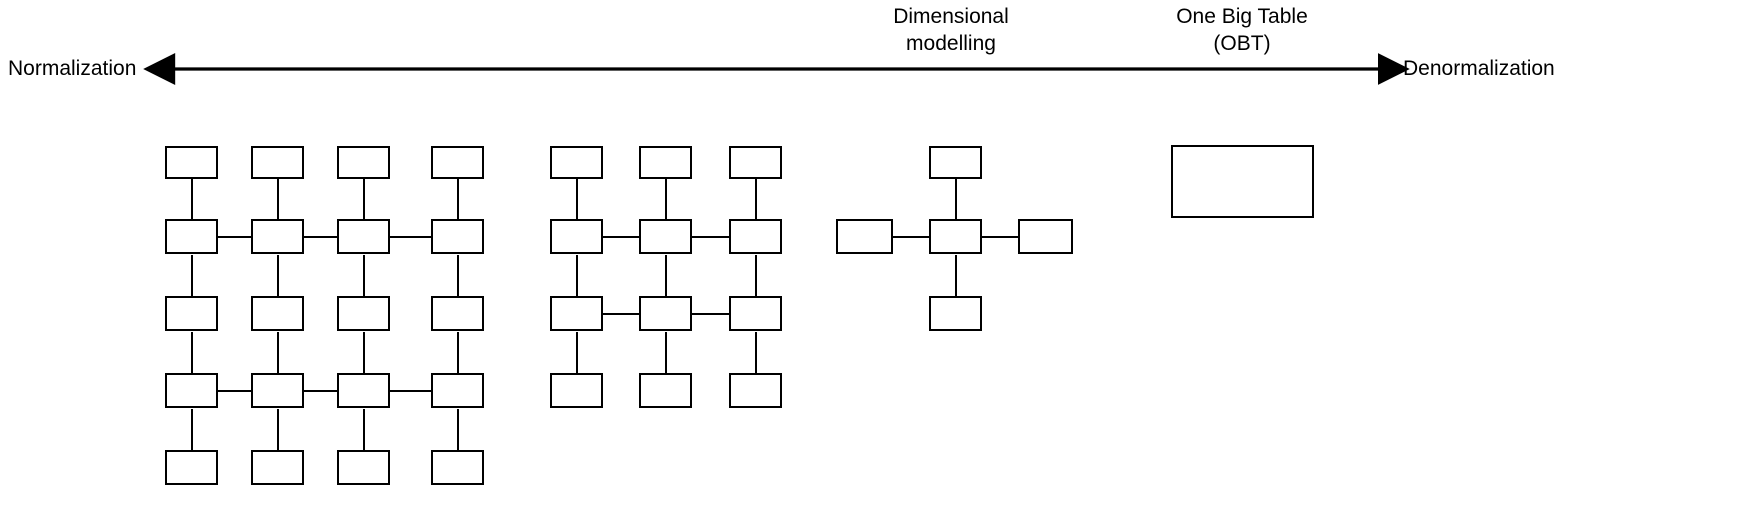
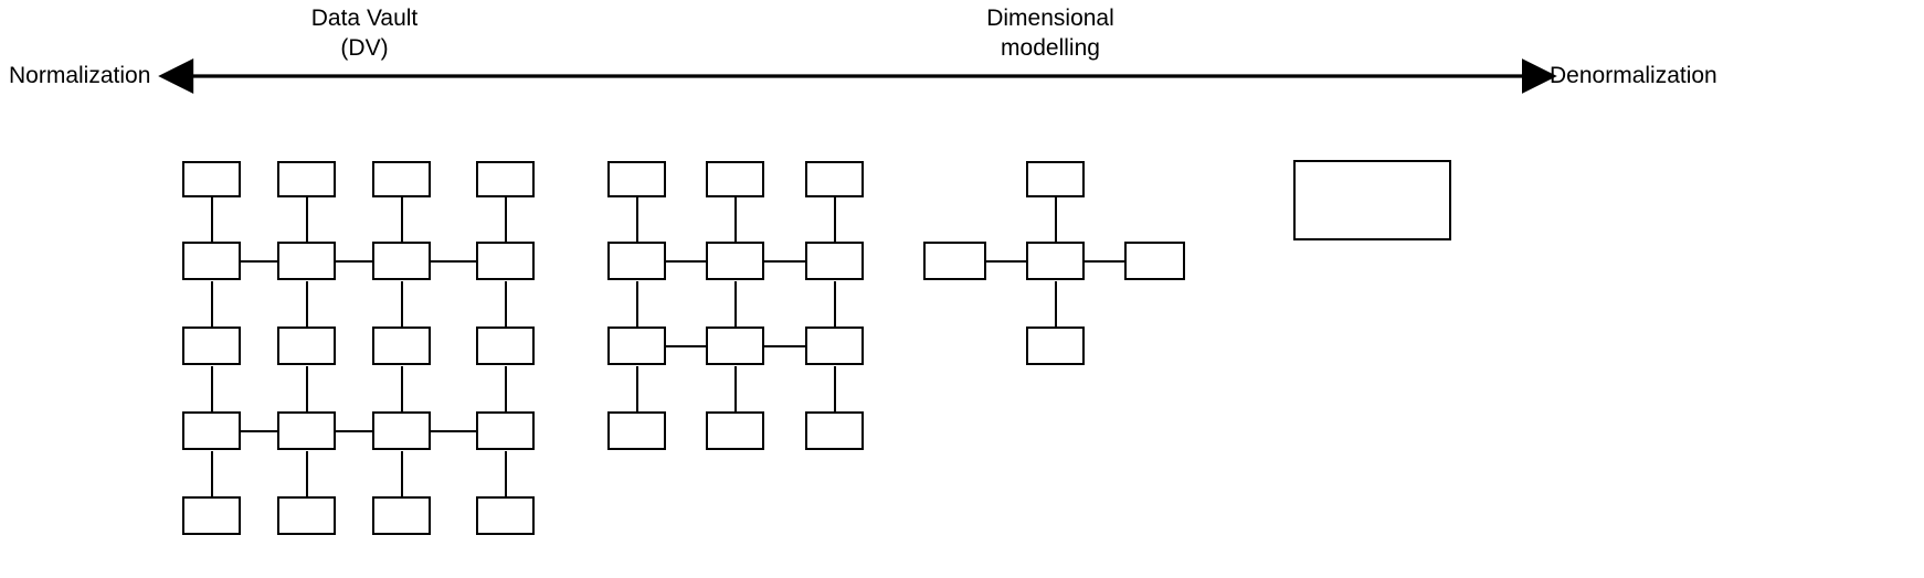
  Normalization
  Denormalization
+ Data Vault
+ (DV)
  Dimensional
  modelling
- One Big Table
- (OBT)
